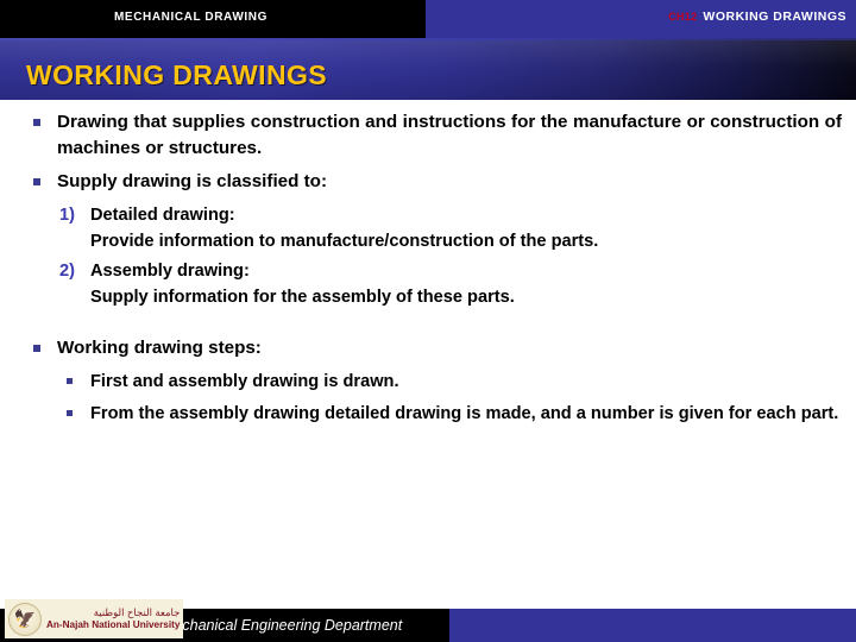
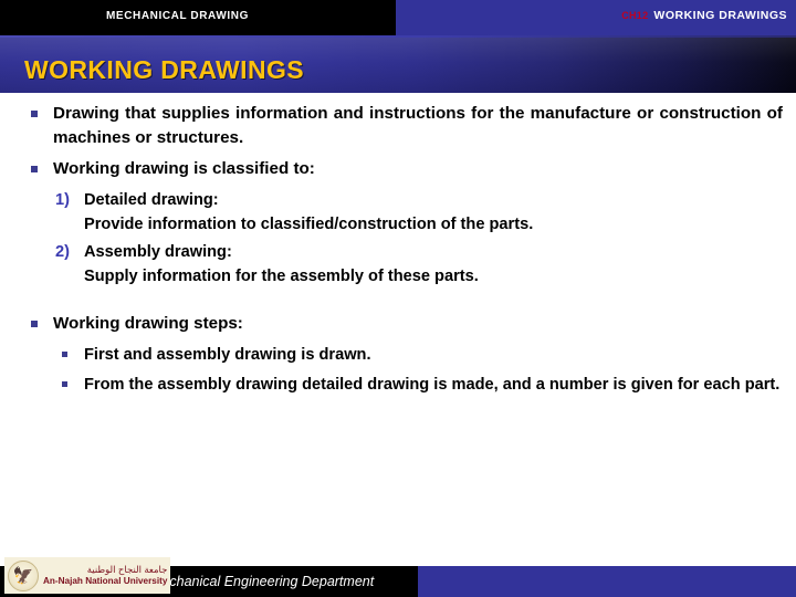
  MECHANICAL DRAWING
  CH12
  WORKING DRAWINGS
  WORKING DRAWINGS
- Drawing that supplies construction and instructions for the manufacture or construction of machines or structures.
+ Drawing that supplies information and instructions for the manufacture or construction of machines or structures.
- Supply drawing is classified to:
+ Working drawing is classified to:
  1)
  Detailed drawing:
- Provide information to manufacture/construction of the parts.
+ Provide information to classified/construction of the parts.
  2)
  Assembly drawing:
  Supply information for the assembly of these parts.
  Working drawing steps:
  First and assembly drawing is drawn.
  From the assembly drawing detailed drawing is made, and a number is given for each part.
  chanical Engineering Department
  🦅
  جامعة النجاح الوطنية
  An-Najah National University
